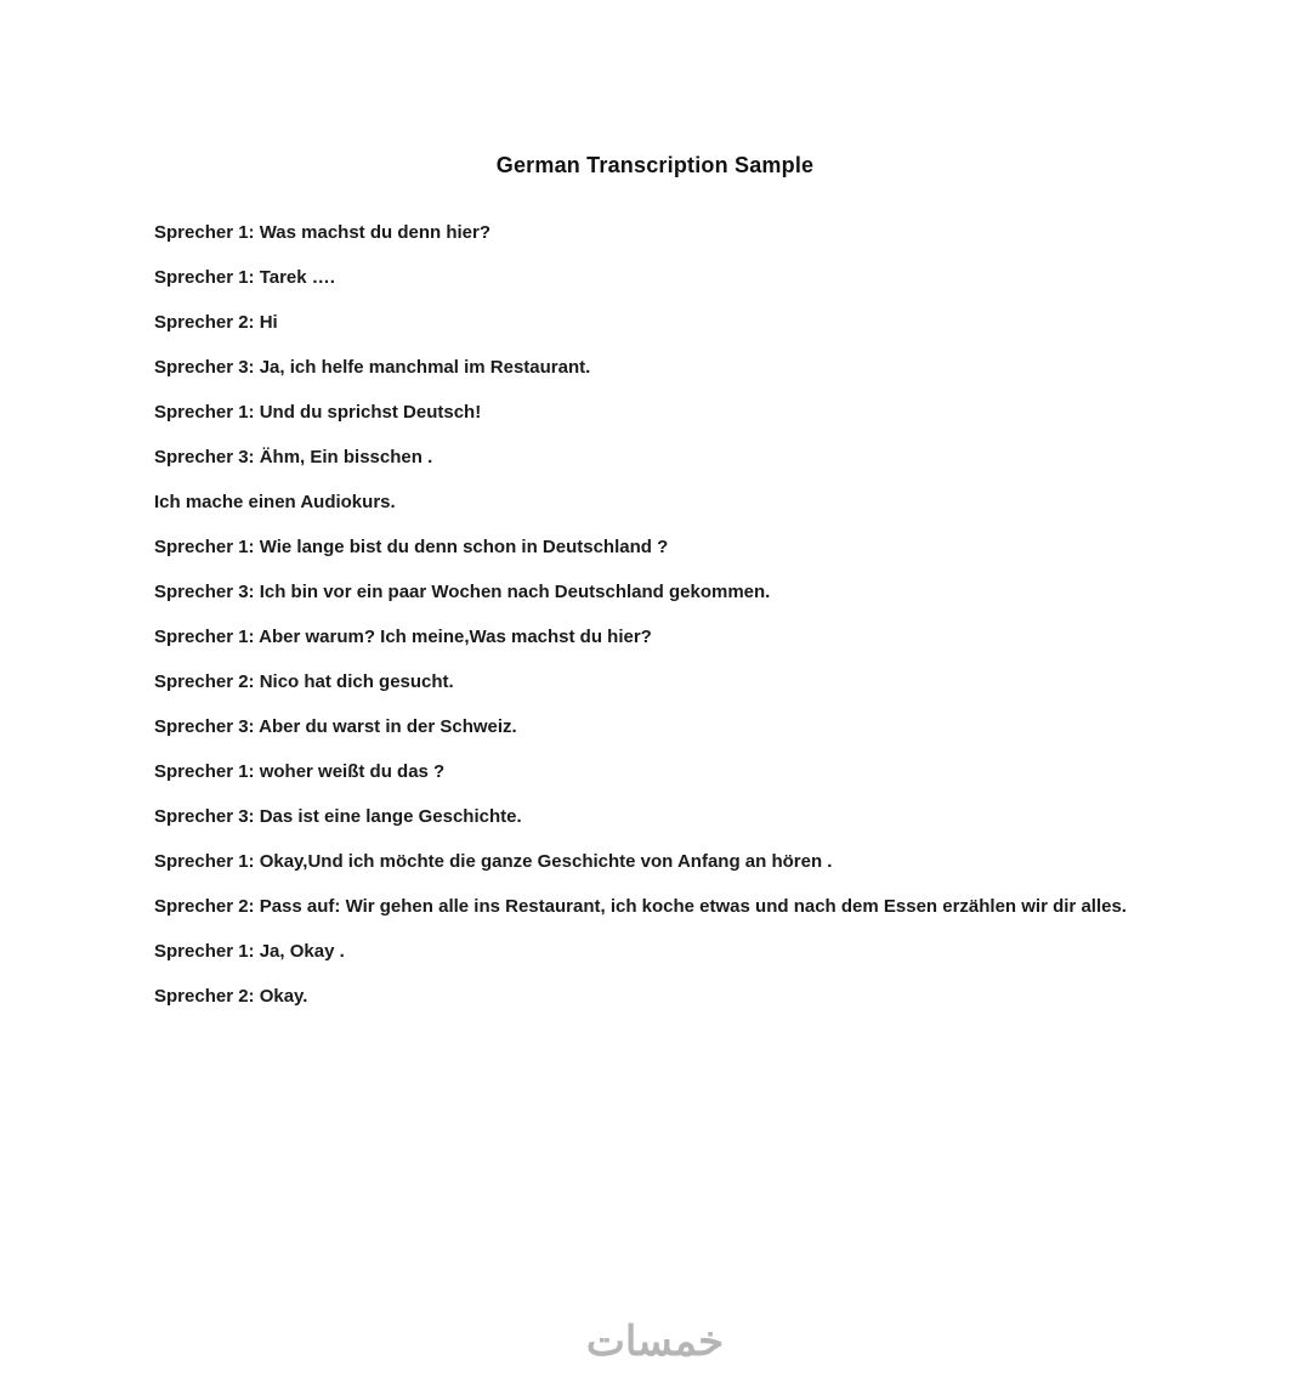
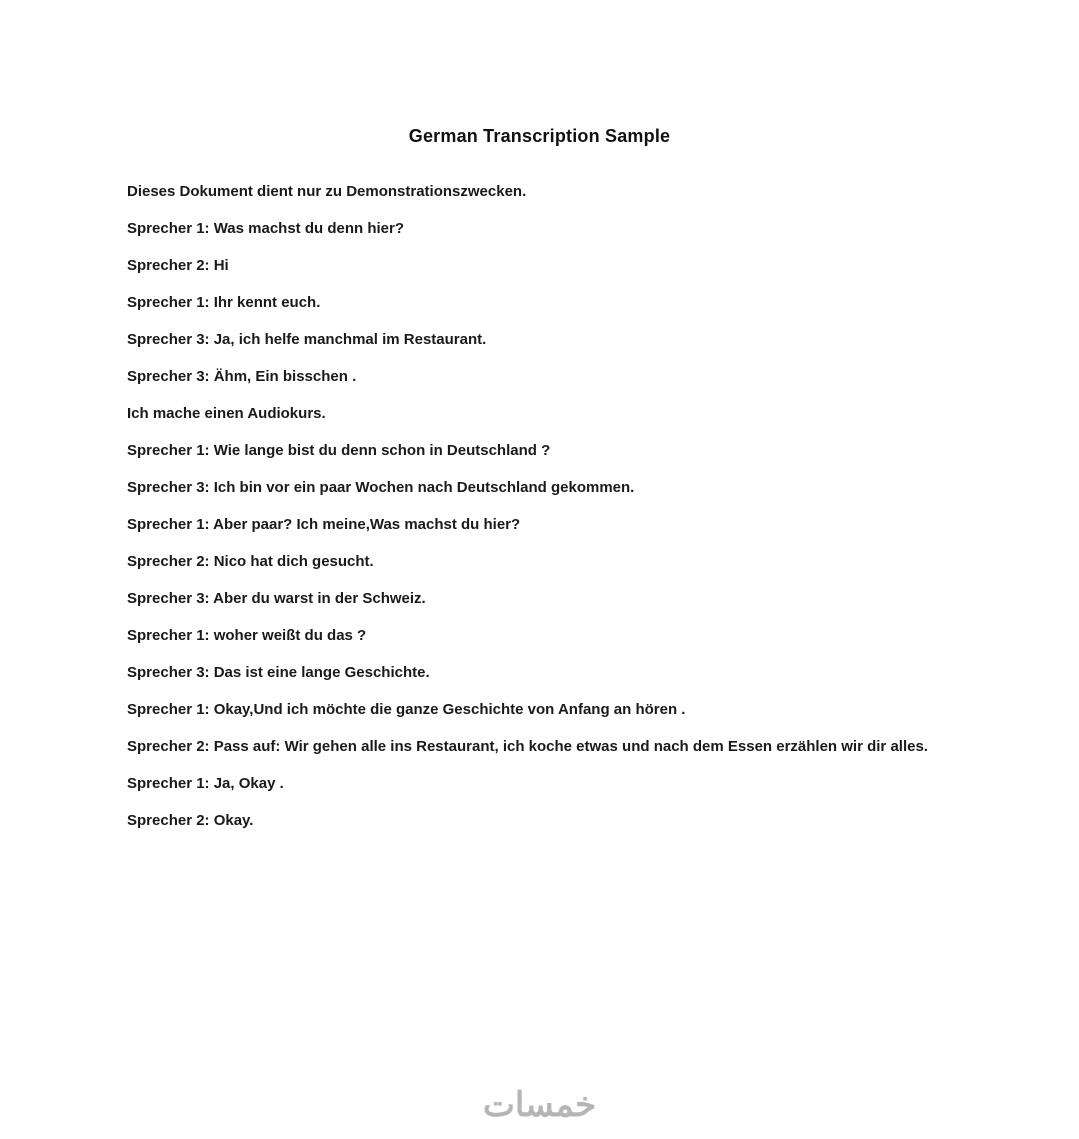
  German Transcription Sample
+ Dieses Dokument dient nur zu Demonstrationszwecken.
  Sprecher 1: Was machst du denn hier?
- Sprecher 1: Tarek ….
  Sprecher 2: Hi
+ Sprecher 1: Ihr kennt euch.
  Sprecher 3: Ja, ich helfe manchmal im Restaurant.
- Sprecher 1: Und du sprichst Deutsch!
  Sprecher 3: Ähm, Ein bisschen .
  Ich mache einen Audiokurs.
  Sprecher 1: Wie lange bist du denn schon in Deutschland ?
  Sprecher 3: Ich bin vor ein paar Wochen nach Deutschland gekommen.
- Sprecher 1: Aber warum? Ich meine,Was machst du hier?
+ Sprecher 1: Aber paar? Ich meine,Was machst du hier?
  Sprecher 2: Nico hat dich gesucht.
  Sprecher 3: Aber du warst in der Schweiz.
  Sprecher 1: woher weißt du das ?
  Sprecher 3: Das ist eine lange Geschichte.
  Sprecher 1: Okay,Und ich möchte die ganze Geschichte von Anfang an hören .
  Sprecher 2: Pass auf: Wir gehen alle ins Restaurant, ich koche etwas und nach dem Essen erzählen wir dir alles.
  Sprecher 1: Ja, Okay .
  Sprecher 2: Okay.
  خمسات
